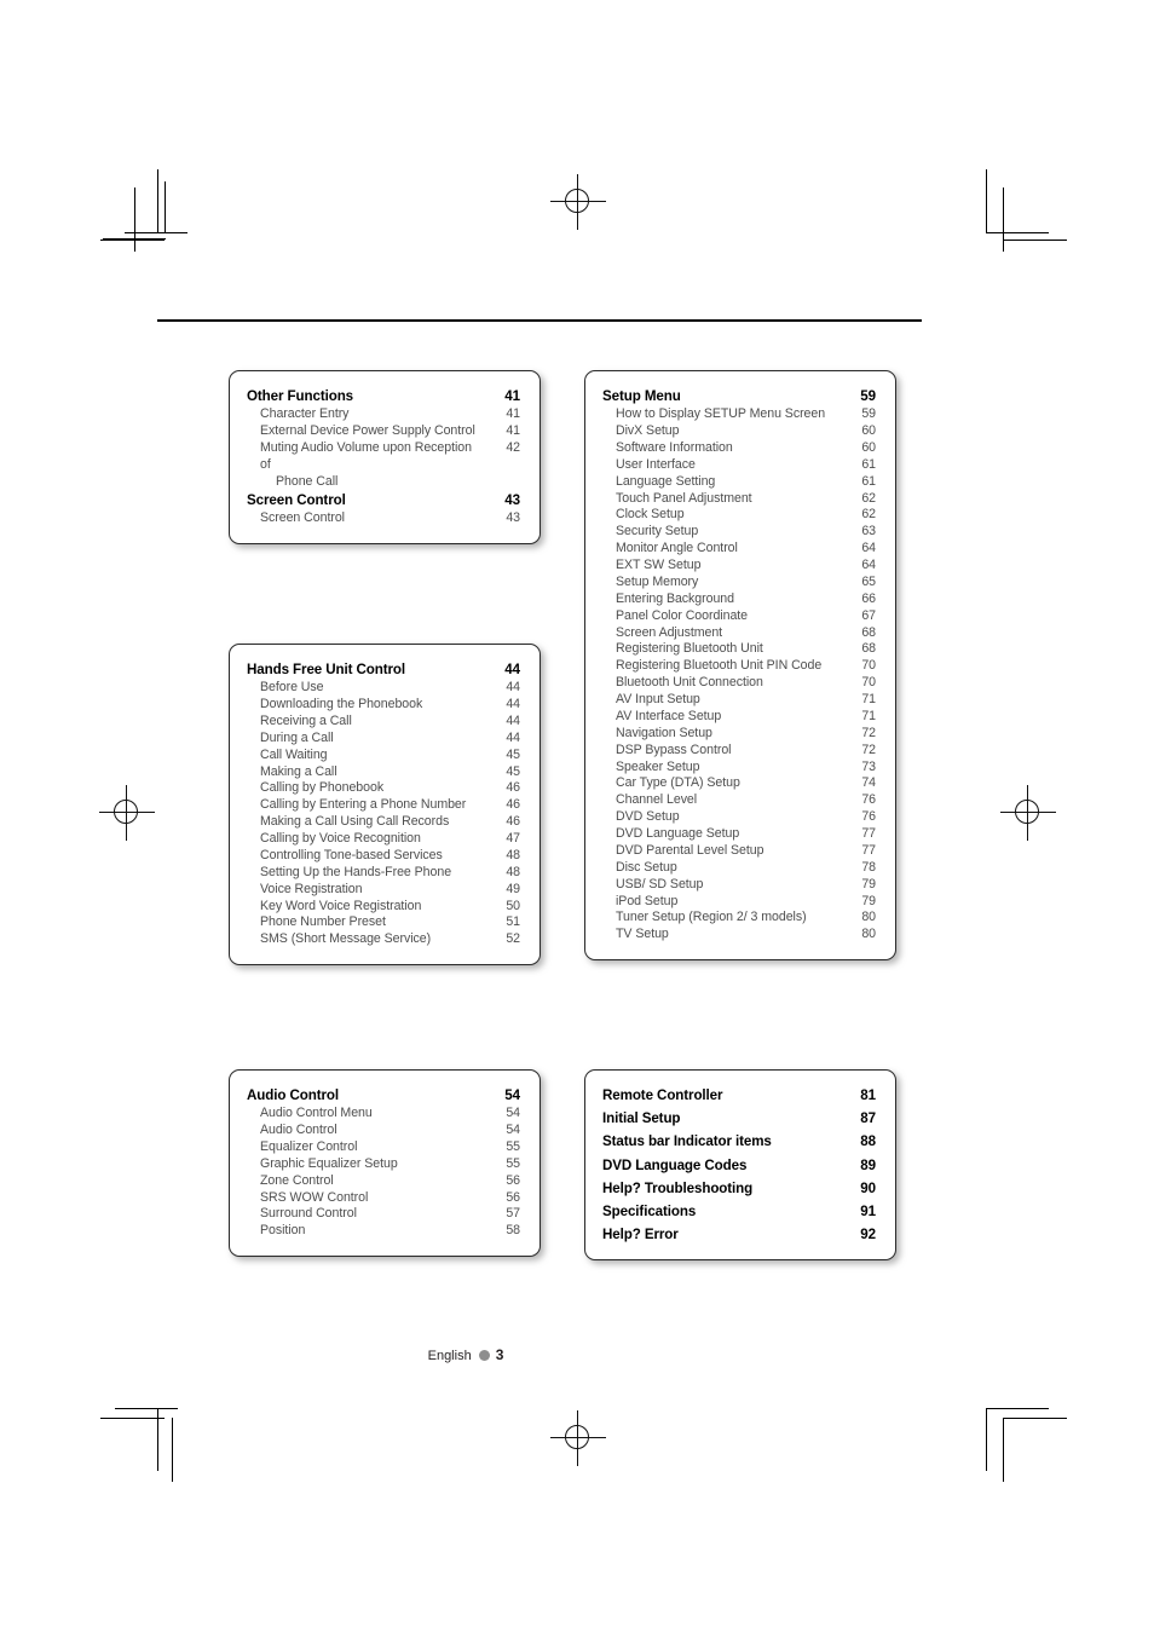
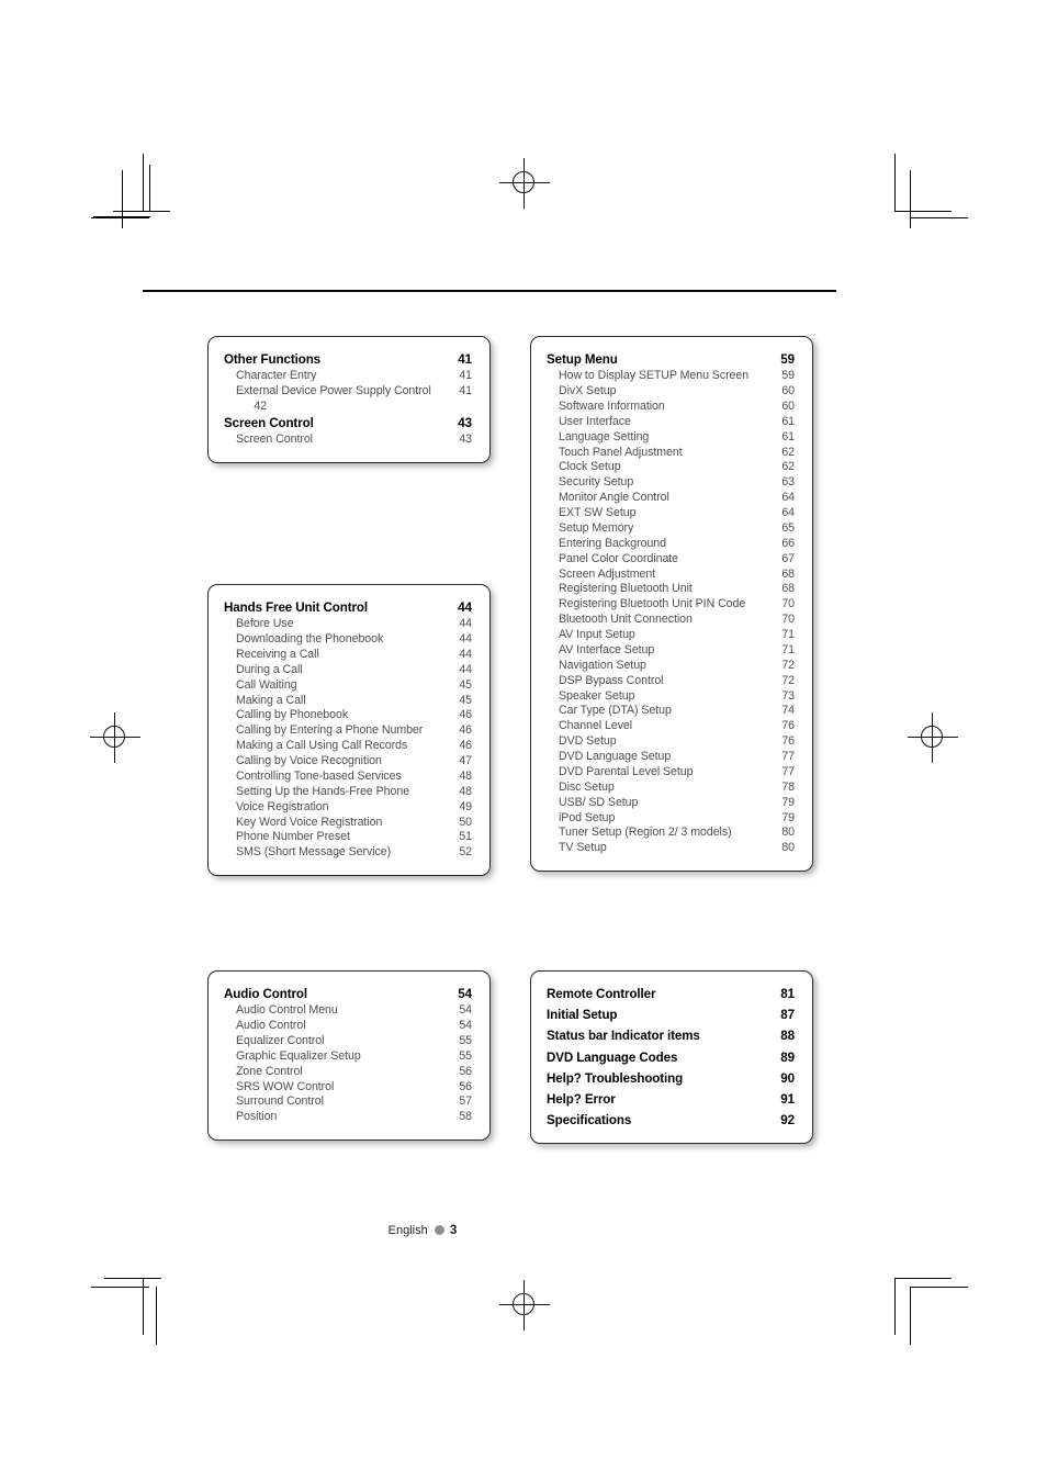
  Other Functions
  41
  Character Entry
  41
  External Device Power Supply Control
  41
- Muting Audio Volume upon Reception of
- Phone Call
  42
  Screen Control
  43
  Screen Control
  43
  Hands Free Unit Control
  44
  Before Use
  44
  Downloading the Phonebook
  44
  Receiving a Call
  44
  During a Call
  44
  Call Waiting
  45
  Making a Call
  45
  Calling by Phonebook
  46
  Calling by Entering a Phone Number
  46
  Making a Call Using Call Records
  46
  Calling by Voice Recognition
  47
  Controlling Tone-based Services
  48
  Setting Up the Hands-Free Phone
  48
  Voice Registration
  49
  Key Word Voice Registration
  50
  Phone Number Preset
  51
  SMS (Short Message Service)
  52
  Audio Control
  54
  Audio Control Menu
  54
  Audio Control
  54
  Equalizer Control
  55
  Graphic Equalizer Setup
  55
  Zone Control
  56
  SRS WOW Control
  56
  Surround Control
  57
  Position
  58
  Setup Menu
  59
  How to Display SETUP Menu Screen
  59
  DivX Setup
  60
  Software Information
  60
  User Interface
  61
  Language Setting
  61
  Touch Panel Adjustment
  62
  Clock Setup
  62
  Security Setup
  63
  Monitor Angle Control
  64
  EXT SW Setup
  64
  Setup Memory
  65
  Entering Background
  66
  Panel Color Coordinate
  67
  Screen Adjustment
  68
  Registering Bluetooth Unit
  68
  Registering Bluetooth Unit PIN Code
  70
  Bluetooth Unit Connection
  70
  AV Input Setup
  71
  AV Interface Setup
  71
  Navigation Setup
  72
  DSP Bypass Control
  72
  Speaker Setup
  73
  Car Type (DTA) Setup
  74
  Channel Level
  76
  DVD Setup
  76
  DVD Language Setup
  77
  DVD Parental Level Setup
  77
  Disc Setup
  78
  USB/ SD Setup
  79
  iPod Setup
  79
  Tuner Setup (Region 2/ 3 models)
  80
  TV Setup
  80
  Remote Controller
  81
  Initial Setup
  87
  Status bar Indicator items
  88
  DVD Language Codes
  89
  Help? Troubleshooting
  90
- Specifications
+ Help? Error
  91
- Help? Error
+ Specifications
  92
  English 3
